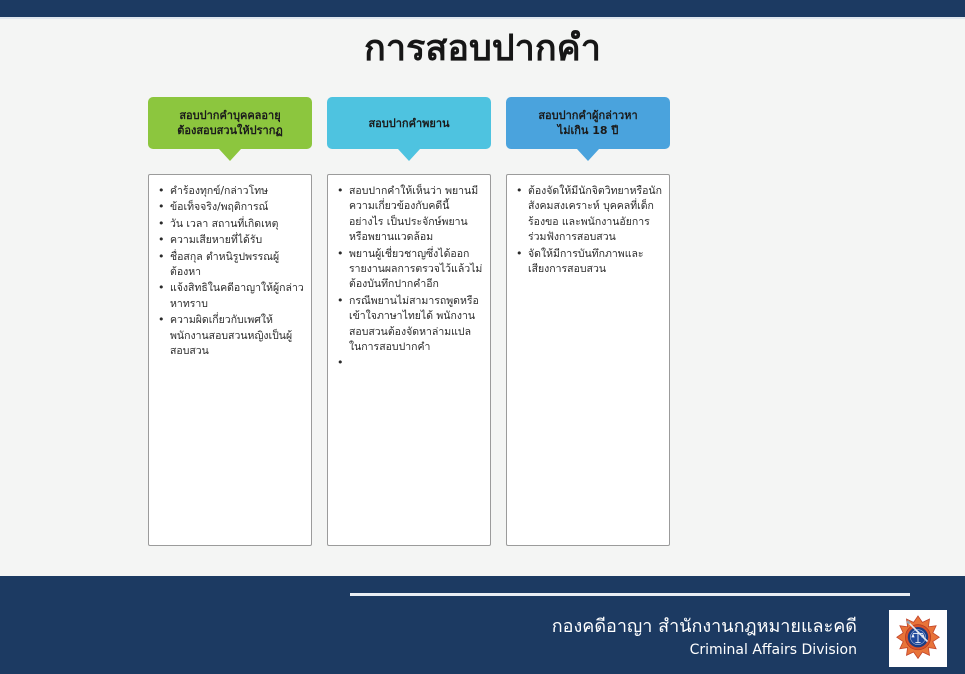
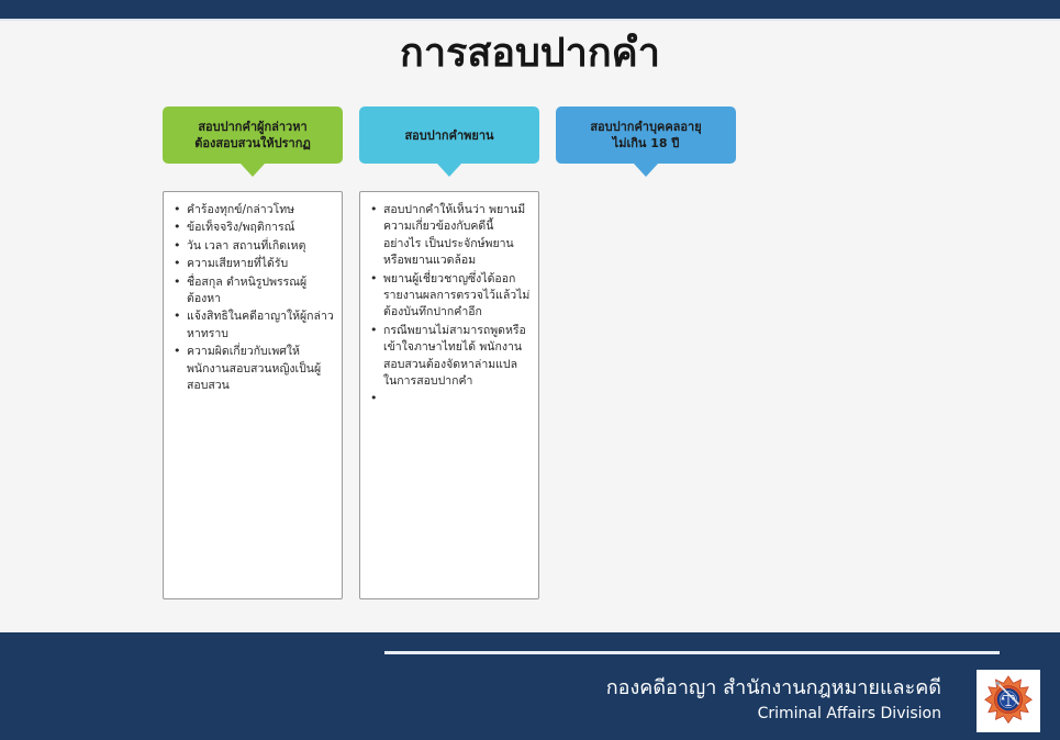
  การสอบปากคำ
- สอบปากคำบุคคลอายุ
+ สอบปากคำผู้กล่าวหา
  ต้องสอบสวนให้ปรากฏ
  คำร้องทุกข์/กล่าวโทษ
  ข้อเท็จจริง/พฤติการณ์
  วัน เวลา สถานที่เกิดเหตุ
  ความเสียหายที่ได้รับ
  ชื่อสกุล ตำหนิรูปพรรณผู้ต้องหา
  แจ้งสิทธิในคดีอาญาให้ผู้กล่าวหาทราบ
  ความผิดเกี่ยวกับเพศให้พนักงานสอบสวนหญิงเป็นผู้สอบสวน
  สอบปากคำพยาน
  สอบปากคำให้เห็นว่า พยานมีความเกี่ยวข้องกับคดีนี้อย่างไร เป็นประจักษ์พยานหรือพยานแวดล้อม
  พยานผู้เชี่ยวชาญซึ่งได้ออกรายงานผลการตรวจไว้แล้วไม่ต้องบันทึกปากคำอีก
  กรณีพยานไม่สามารถพูดหรือเข้าใจภาษาไทยได้ พนักงานสอบสวนต้องจัดหาล่ามแปลในการสอบปากคำ
- สอบปากคำผู้กล่าวหา
+ สอบปากคำบุคคลอายุ
  ไม่เกิน 18 ปี
- ต้องจัดให้มีนักจิตวิทยาหรือนักสังคมสงเคราะห์ บุคคลที่เด็กร้องขอ และพนักงานอัยการร่วมฟังการสอบสวน
- จัดให้มีการบันทึกภาพและเสียงการสอบสวน
  กองคดีอาญา สำนักงานกฎหมายและคดี
  Criminal Affairs Division
